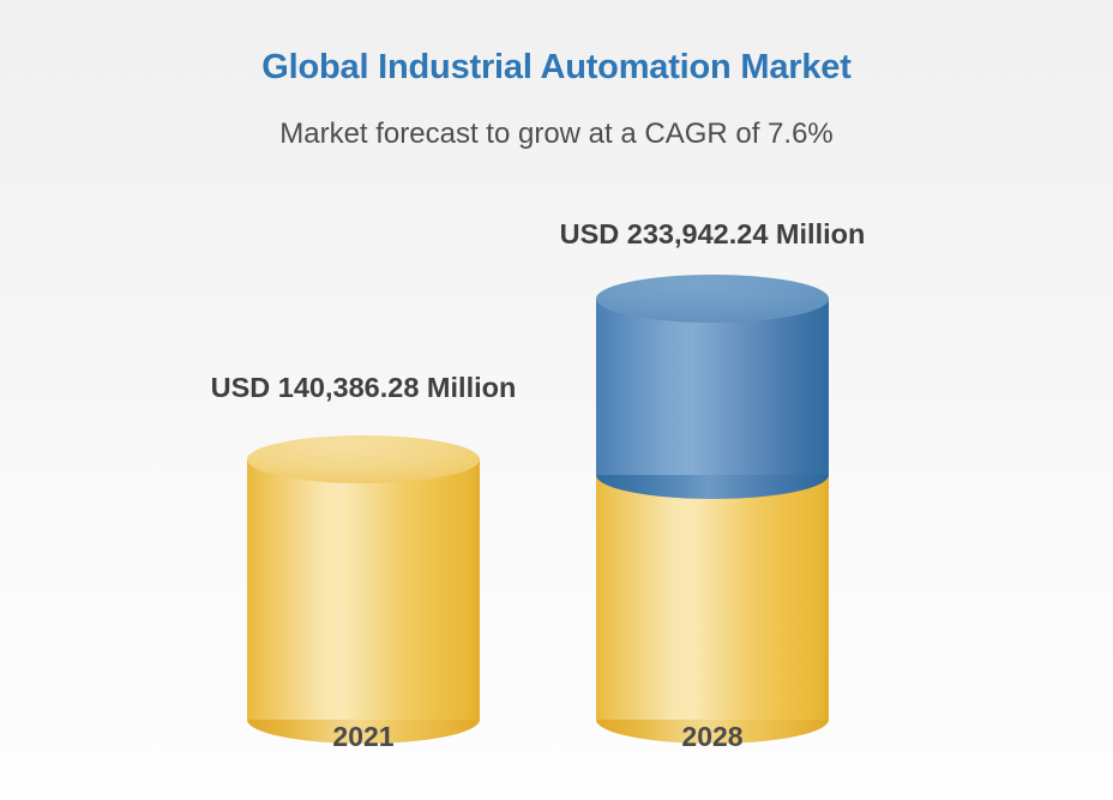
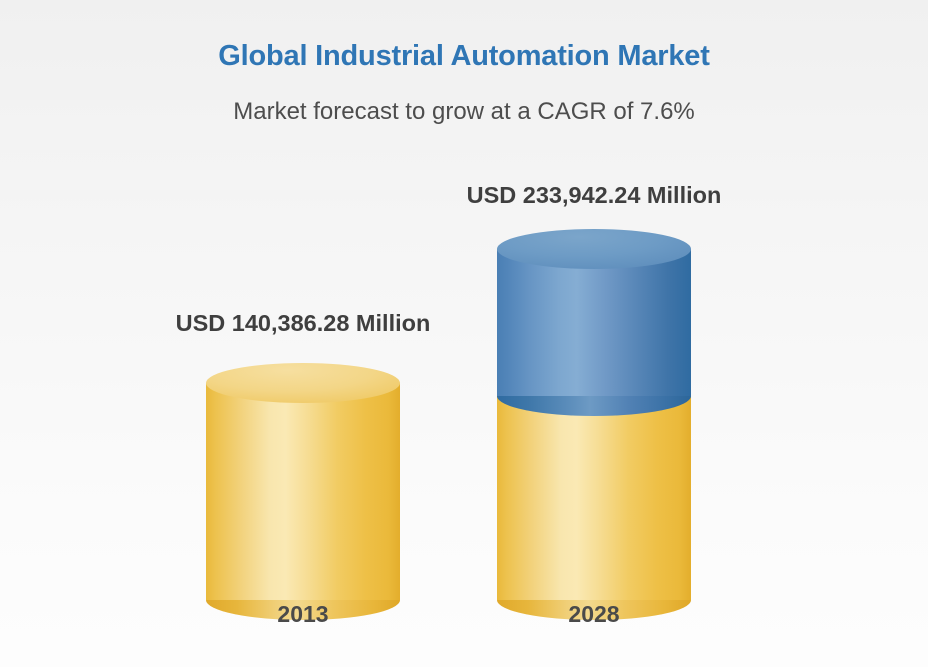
  Global Industrial Automation Market
  Market forecast to grow at a CAGR of 7.6%
  USD 140,386.28 Million
- 2021
+ 2013
  USD 233,942.24 Million
  2028
